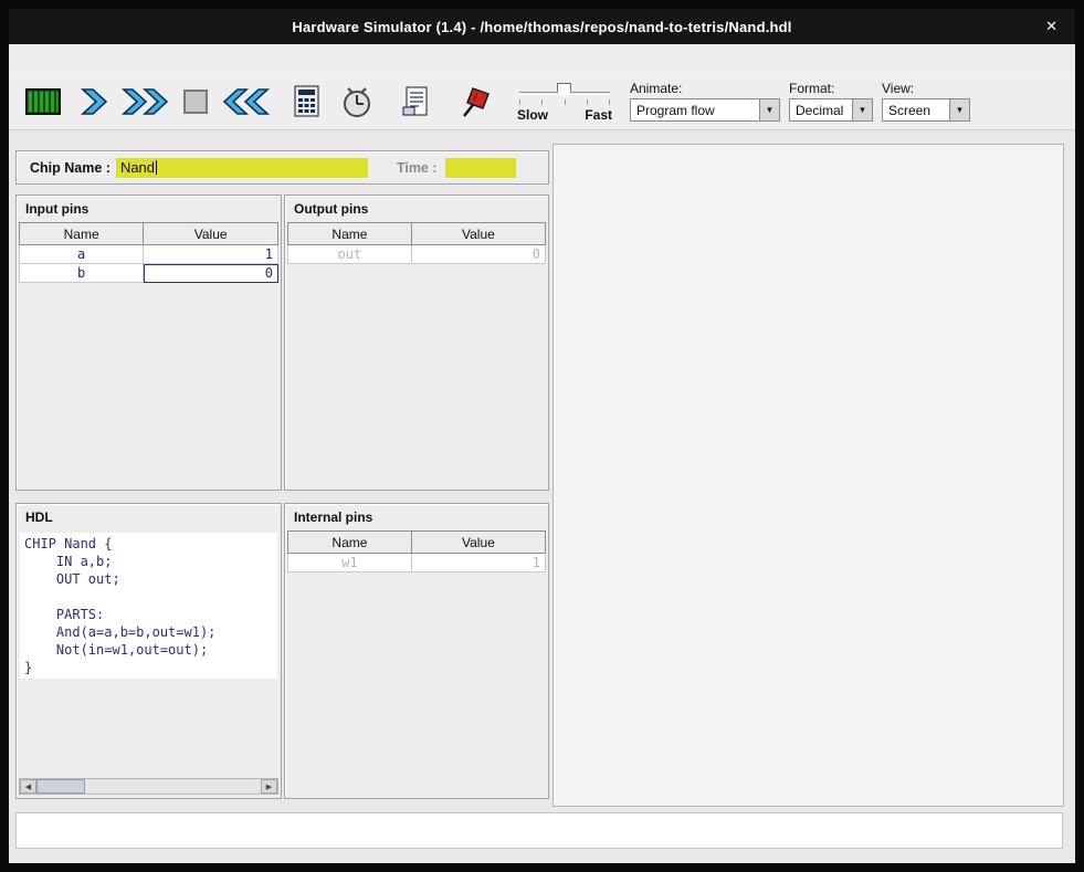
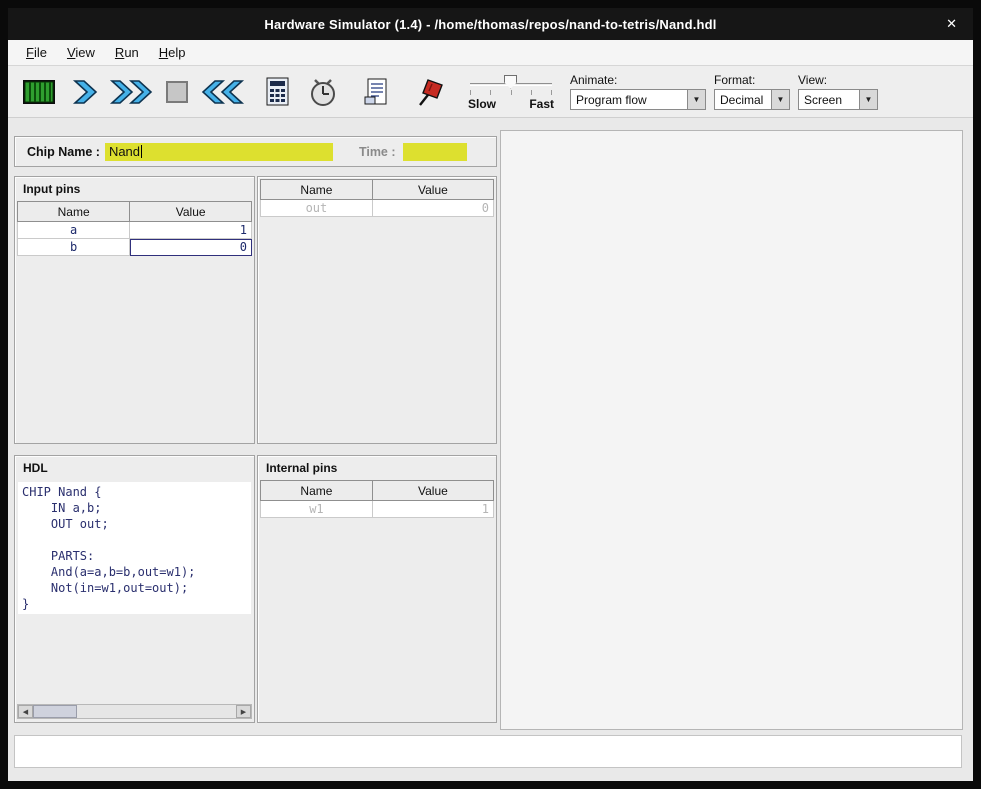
  Hardware Simulator (1.4) - /home/thomas/repos/nand-to-tetris/Nand.hdl
  ✕
+ File
+ View
+ Run
+ Help
  Slow
  Fast
  Animate:
  Program flow
  ▼
  Format:
  Decimal
  ▼
  View:
  Screen
  ▼
  Chip Name :
  Nand
  Time :
  Input pins
  Name	Value
  a	1
  b	0
- Output pins
  Name	Value
  out	0
  HDL
  CHIP Nand {
  IN a,b;
  OUT out;
  PARTS:
  And(a=a,b=b,out=w1);
  Not(in=w1,out=out);
  }
  Internal pins
  Name	Value
  w1	1
